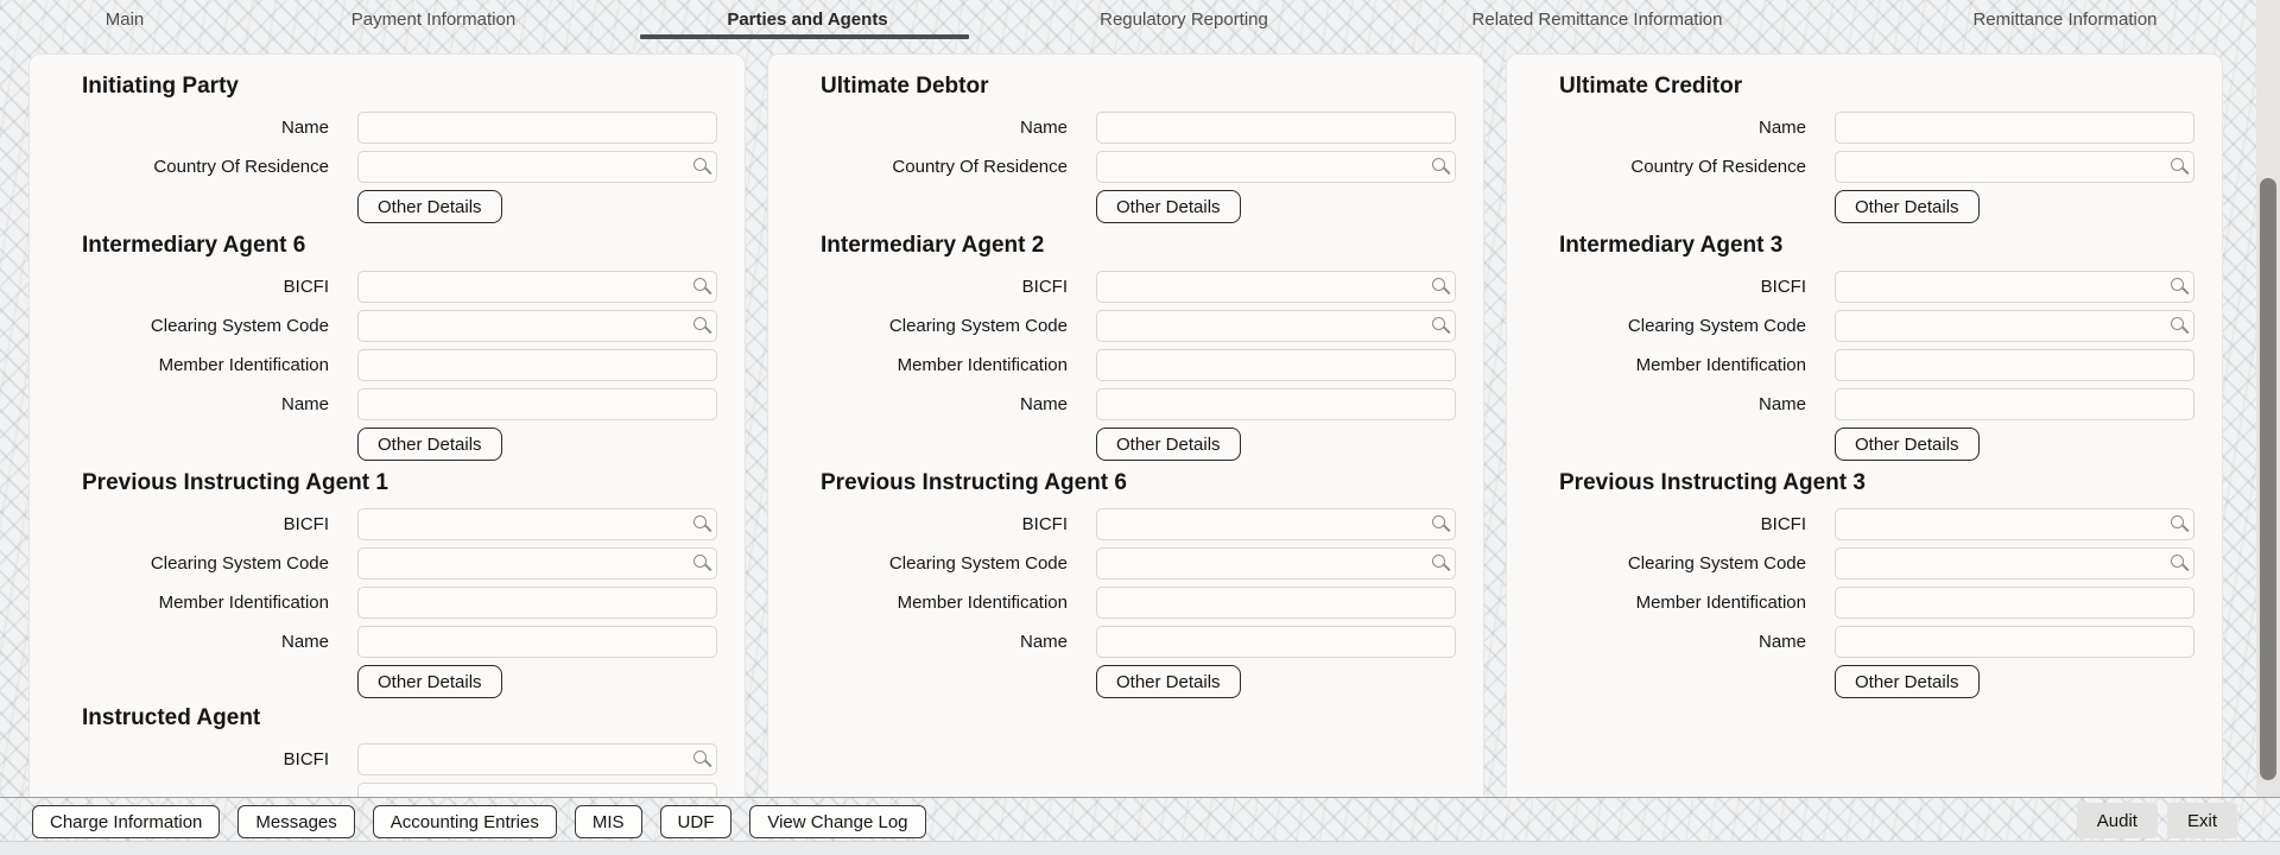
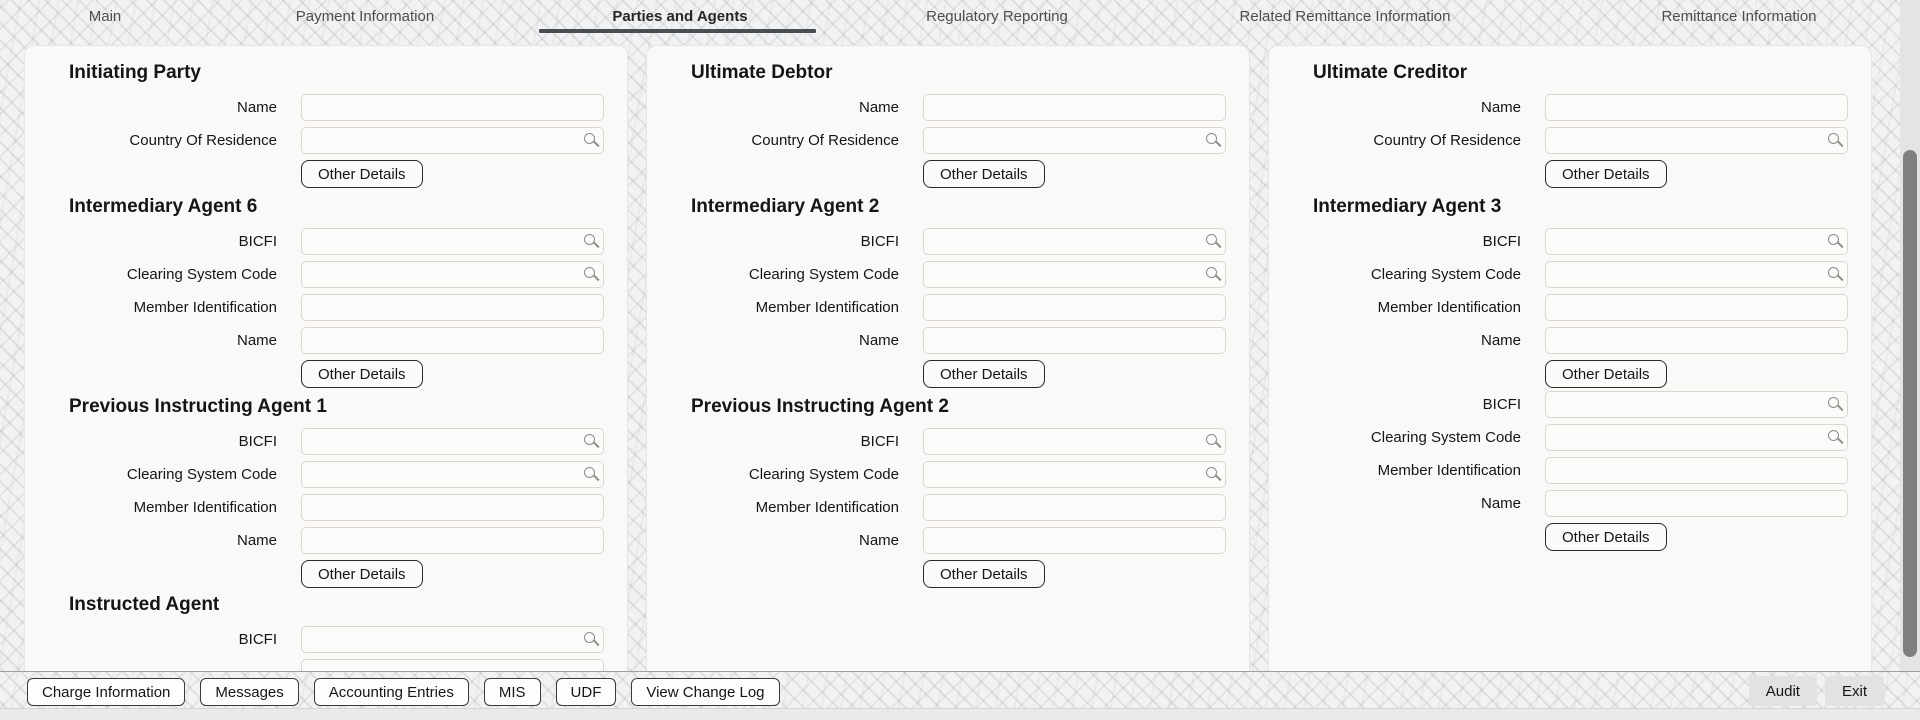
  Main
  Payment Information
  Parties and Agents
  Regulatory Reporting
  Related Remittance Information
  Remittance Information
  Initiating Party
  Name
  Country Of Residence
  Other Details
  Intermediary Agent 6
  BICFI
  Clearing System Code
  Member Identification
  Name
  Other Details
  Previous Instructing Agent 1
  BICFI
  Clearing System Code
  Member Identification
  Name
  Other Details
  Instructed Agent
  BICFI
  Ultimate Debtor
  Name
  Country Of Residence
  Other Details
  Intermediary Agent 2
  BICFI
  Clearing System Code
  Member Identification
  Name
  Other Details
- Previous Instructing Agent 6
+ Previous Instructing Agent 2
  BICFI
  Clearing System Code
  Member Identification
  Name
  Other Details
  Ultimate Creditor
  Name
  Country Of Residence
  Other Details
  Intermediary Agent 3
  BICFI
  Clearing System Code
  Member Identification
  Name
  Other Details
- Previous Instructing Agent 3
  BICFI
  Clearing System Code
  Member Identification
  Name
  Other Details
  Charge Information
  Messages
  Accounting Entries
  MIS
  UDF
  View Change Log
  Audit
  Exit
